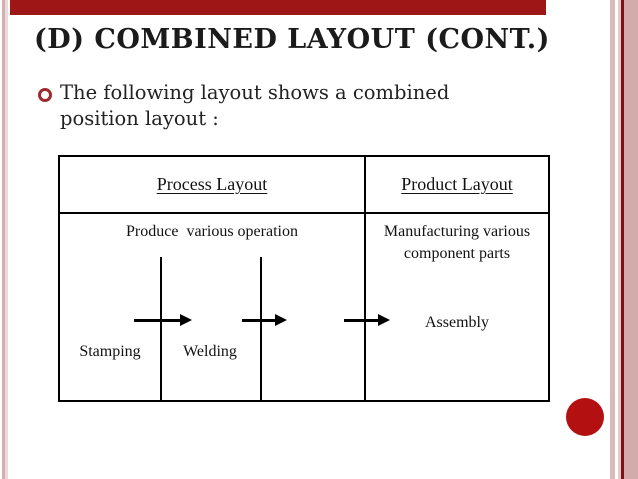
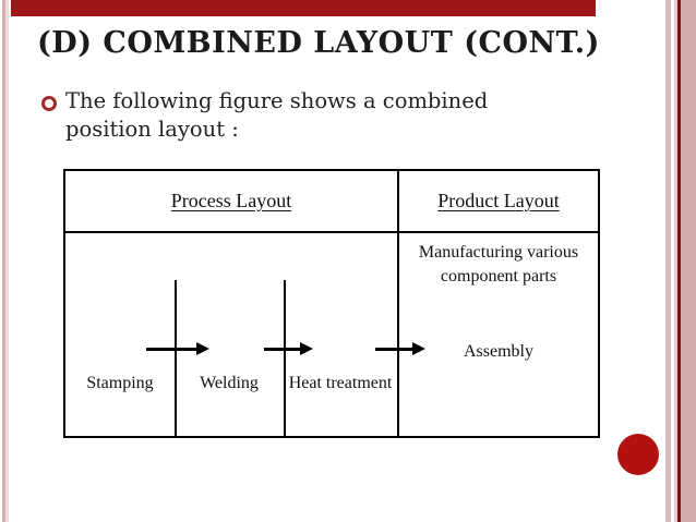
  (D) COMBINED LAYOUT (CONT.)
- The following layout shows a combined position layout :
+ The following figure shows a combined position layout :
  Process Layout
  Product Layout
- Produce various operation
  Manufacturing various
  component parts
  Stamping
  Welding
+ Heat treatment
  Assembly
